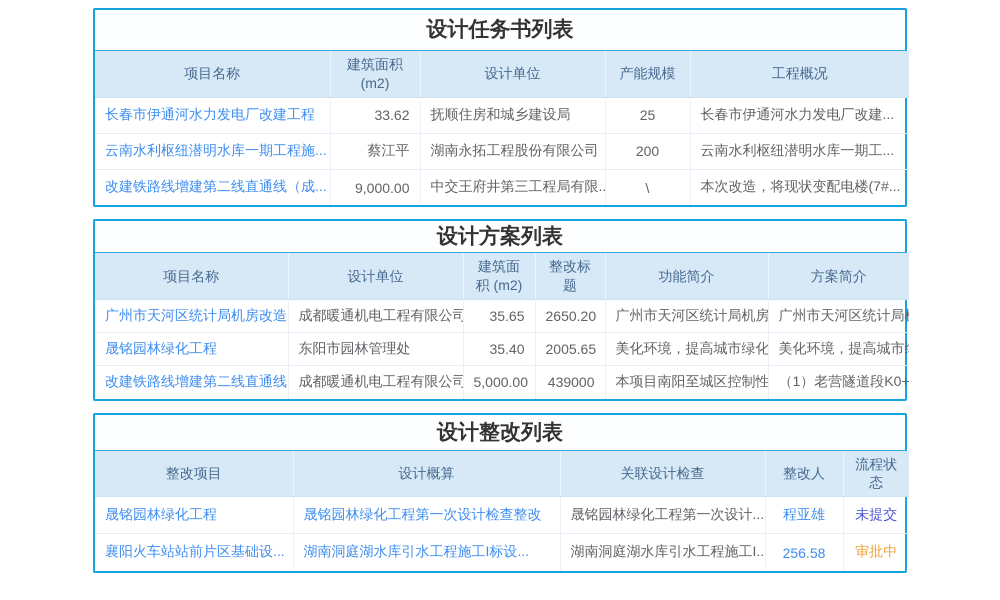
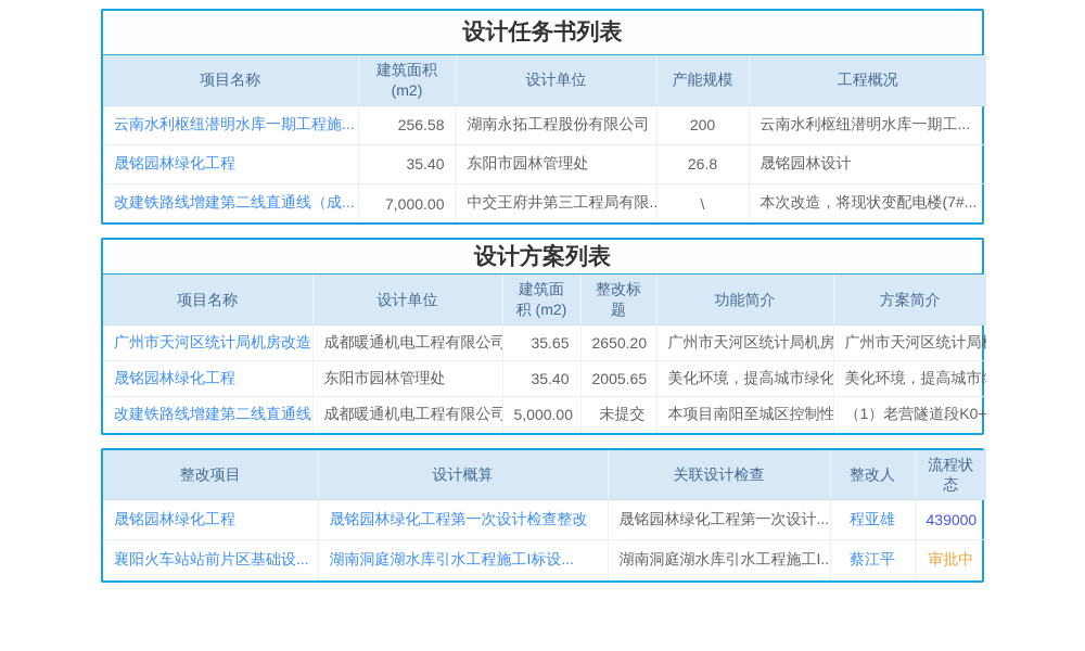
  设计任务书列表
  项目名称	建筑面积 (m2)	设计单位	产能规模	工程概况
- 长春市伊通河水力发电厂改建工程	33.62	抚顺住房和城乡建设局	25	长春市伊通河水力发电厂改建...
- 云南水利枢纽潜明水库一期工程施...	蔡江平	湖南永拓工程股份有限公司	200	云南水利枢纽潜明水库一期工...
+ 云南水利枢纽潜明水库一期工程施...	256.58	湖南永拓工程股份有限公司	200	云南水利枢纽潜明水库一期工...
+ 晟铭园林绿化工程	35.40	东阳市园林管理处	26.8	晟铭园林设计
- 改建铁路线增建第二线直通线（成...	9,000.00	中交王府井第三工程局有限..	\	本次改造，将现状变配电楼(7#...
+ 改建铁路线增建第二线直通线（成...	7,000.00	中交王府井第三工程局有限..	\	本次改造，将现状变配电楼(7#...
  设计方案列表
  项目名称	设计单位	建筑面积 (m2)	整改标题	功能简介	方案简介
  广州市天河区统计局机房改造	成都暖通机电工程有限公司	35.65	2650.20	广州市天河区统计局机房	广州市天河区统计局
  晟铭园林绿化工程	东阳市园林管理处	35.40	2005.65	美化环境，提高城市绿化	美化环境，提高城市
- 改建铁路线增建第二线直通线	成都暖通机电工程有限公司	5,000.00	439000	本项目南阳至城区控制性	（1）老营隧道段K0+
+ 改建铁路线增建第二线直通线	成都暖通机电工程有限公司	5,000.00	未提交	本项目南阳至城区控制性	（1）老营隧道段K0+
- 设计整改列表
  整改项目	设计概算	关联设计检查	整改人	流程状态
- 晟铭园林绿化工程	晟铭园林绿化工程第一次设计检查整改	晟铭园林绿化工程第一次设计...	程亚雄	未提交
+ 晟铭园林绿化工程	晟铭园林绿化工程第一次设计检查整改	晟铭园林绿化工程第一次设计...	程亚雄	439000
- 襄阳火车站站前片区基础设...	湖南洞庭湖水库引水工程施工I标设...	湖南洞庭湖水库引水工程施工I..	256.58	审批中
+ 襄阳火车站站前片区基础设...	湖南洞庭湖水库引水工程施工I标设...	湖南洞庭湖水库引水工程施工I..	蔡江平	审批中
